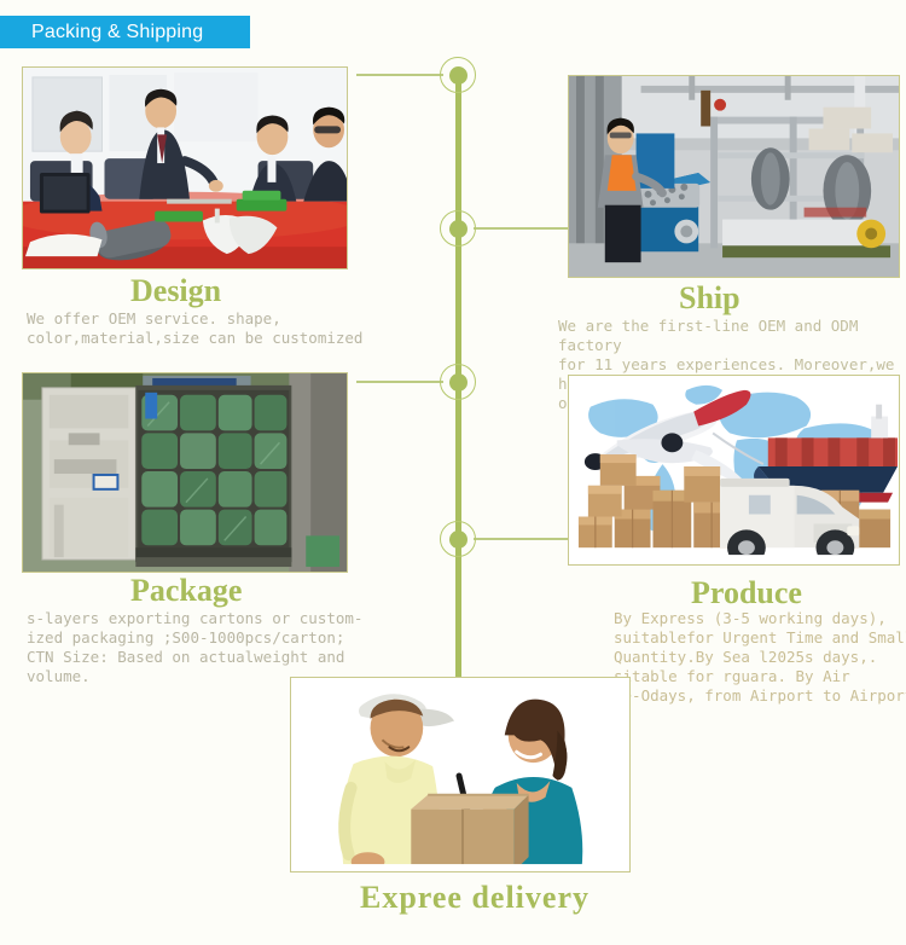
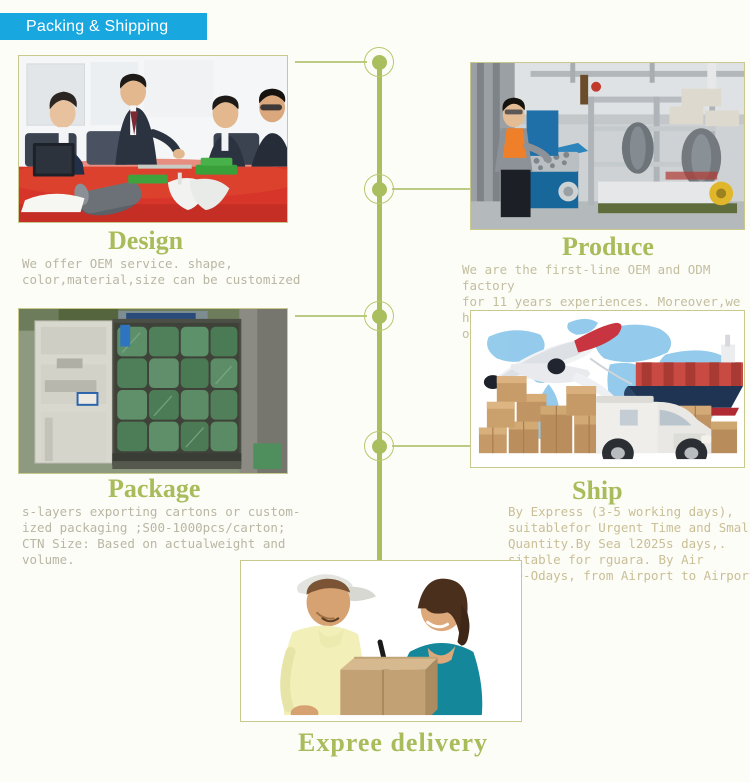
  Packing & Shipping
  Design
  We offer OEM service. shape,
  color,material,size can be customized
- Ship
+ Produce
  We are the first-line OEM and ODM factory
  for 11 years experiences. Moreover,we h
  Package
  s-layers exporting cartons or custom-
  ized packaging ;S00-1000pcs/carton;
  CTN Size: Based on actualweight and
  volume.
- Produce
+ Ship
  By Express (3-5 working days),
  suitablefor Urgent Time and Smal
  Quantity.By Sea l2025s days,.
  table for rguara. By Air
  -Odays, from Airport to Airpor
  Expree delivery
